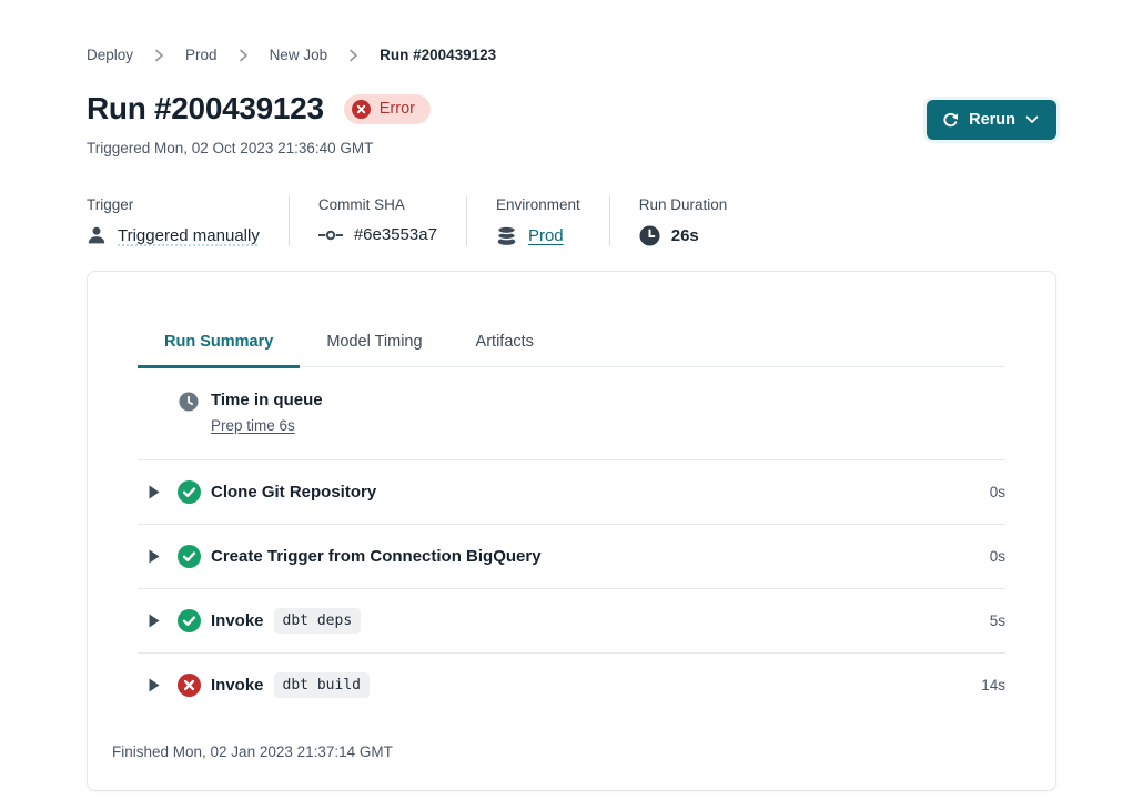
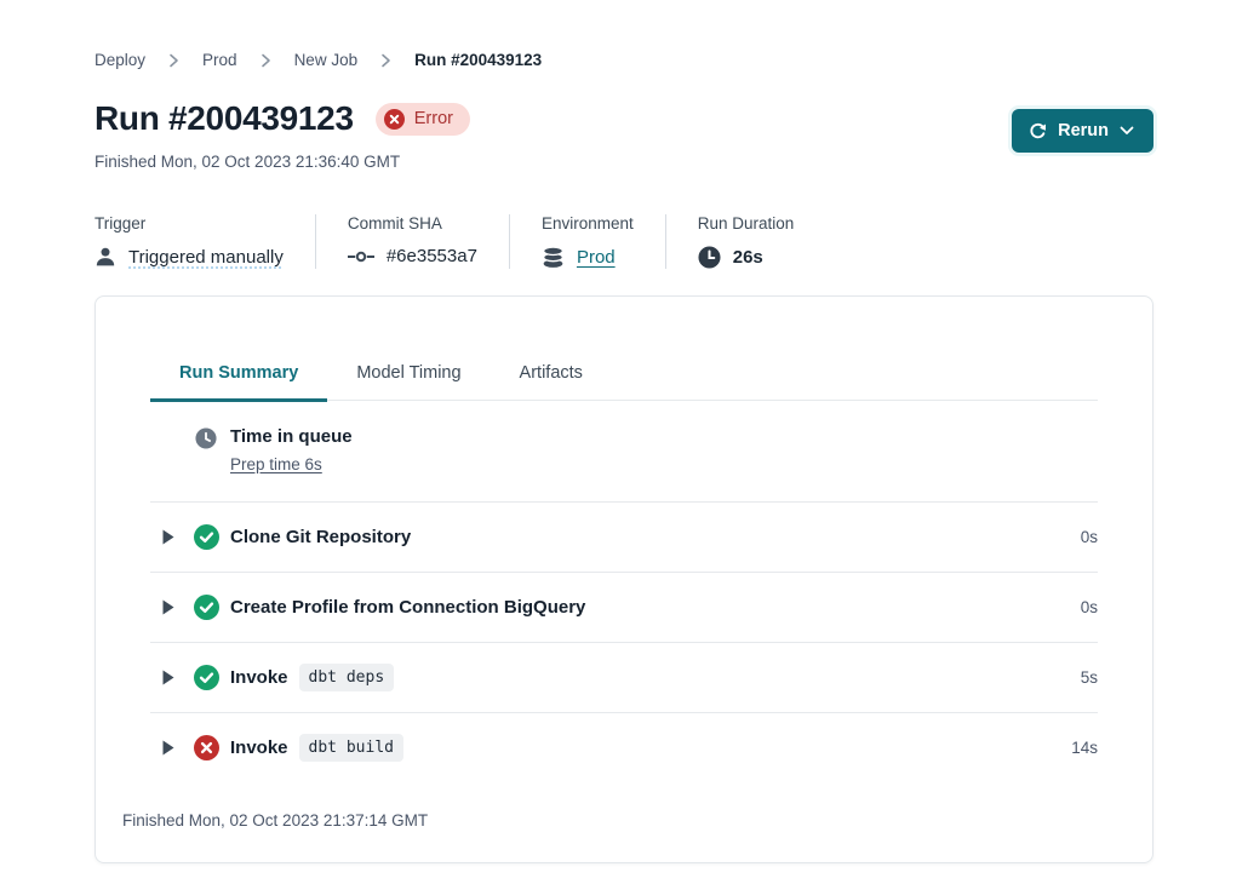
  Deploy
  Prod
  New Job
  Run #200439123
  Run #200439123
  Error
- Triggered Mon, 02 Oct 2023 21:36:40 GMT
+ Finished Mon, 02 Oct 2023 21:36:40 GMT
  Rerun
  Trigger
  Triggered manually
  Commit SHA
  #6e3553a7
  Environment
  Prod
  Run Duration
  26s
  Run Summary
  Model Timing
  Artifacts
  Time in queue
  Prep time 6s
  Clone Git Repository
  0s
- Create Trigger from Connection BigQuery
+ Create Profile from Connection BigQuery
  0s
  Invoke
  dbt deps
  5s
  Invoke
  dbt build
  14s
- Finished Mon, 02 Jan 2023 21:37:14 GMT
+ Finished Mon, 02 Oct 2023 21:37:14 GMT
